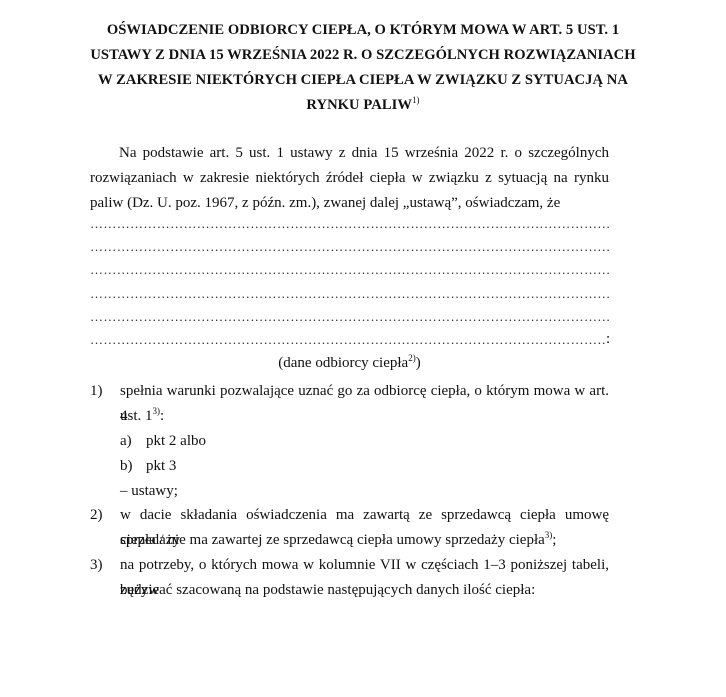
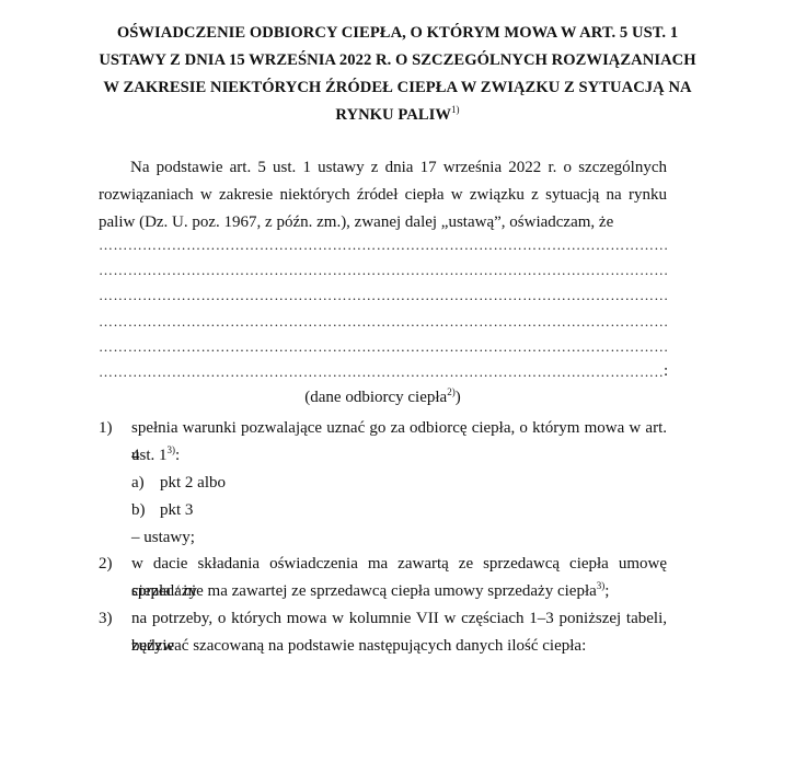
  OŚWIADCZENIE ODBIORCY CIEPŁA, O KTÓRYM MOWA W ART. 5 UST. 1
  USTAWY Z DNIA 15 WRZEŚNIA 2022 R. O SZCZEGÓLNYCH ROZWIĄZANIACH
- W ZAKRESIE NIEKTÓRYCH CIEPŁA CIEPŁA W ZWIĄZKU Z SYTUACJĄ NA
+ W ZAKRESIE NIEKTÓRYCH ŹRÓDEŁ CIEPŁA W ZWIĄZKU Z SYTUACJĄ NA
  RYNKU PALIW1)
- Na podstawie art. 5 ust. 1 ustawy z dnia 15 września 2022 r. o szczególnych rozwiązaniach w zakresie niektórych źródeł ciepła w związku z sytuacją na rynku paliw (Dz. U. poz. 1967, z późn. zm.), zwanej dalej „ustawą”, oświadczam, że
+ Na podstawie art. 5 ust. 1 ustawy z dnia 17 września 2022 r. o szczególnych rozwiązaniach w zakresie niektórych źródeł ciepła w związku z sytuacją na rynku paliw (Dz. U. poz. 1967, z późn. zm.), zwanej dalej „ustawą”, oświadczam, że
  ………………………………………………………………………………………………………
  ………………………………………………………………………………………………………
  ………………………………………………………………………………………………………
  ………………………………………………………………………………………………………
  ………………………………………………………………………………………………………
  ………………………………………………………………………………………………………
  :
  (dane odbiorcy ciepła2))
  1)
  spełnia warunki pozwalające uznać go za odbiorcę ciepła, o którym mowa w art. 4
  ust. 13):
  a)
  pkt 2 albo
  b)
  pkt 3
  – ustawy;
  2)
  w dacie składania oświadczenia ma zawartą ze sprzedawcą ciepła umowę sprzedaży
  ciepła / nie ma zawartej ze sprzedawcą ciepła umowy sprzedaży ciepła3);
  3)
  na potrzeby, o których mowa w kolumnie VII w częściach 1–3 poniższej tabeli, będzie
  zużywać szacowaną na podstawie następujących danych ilość ciepła:
